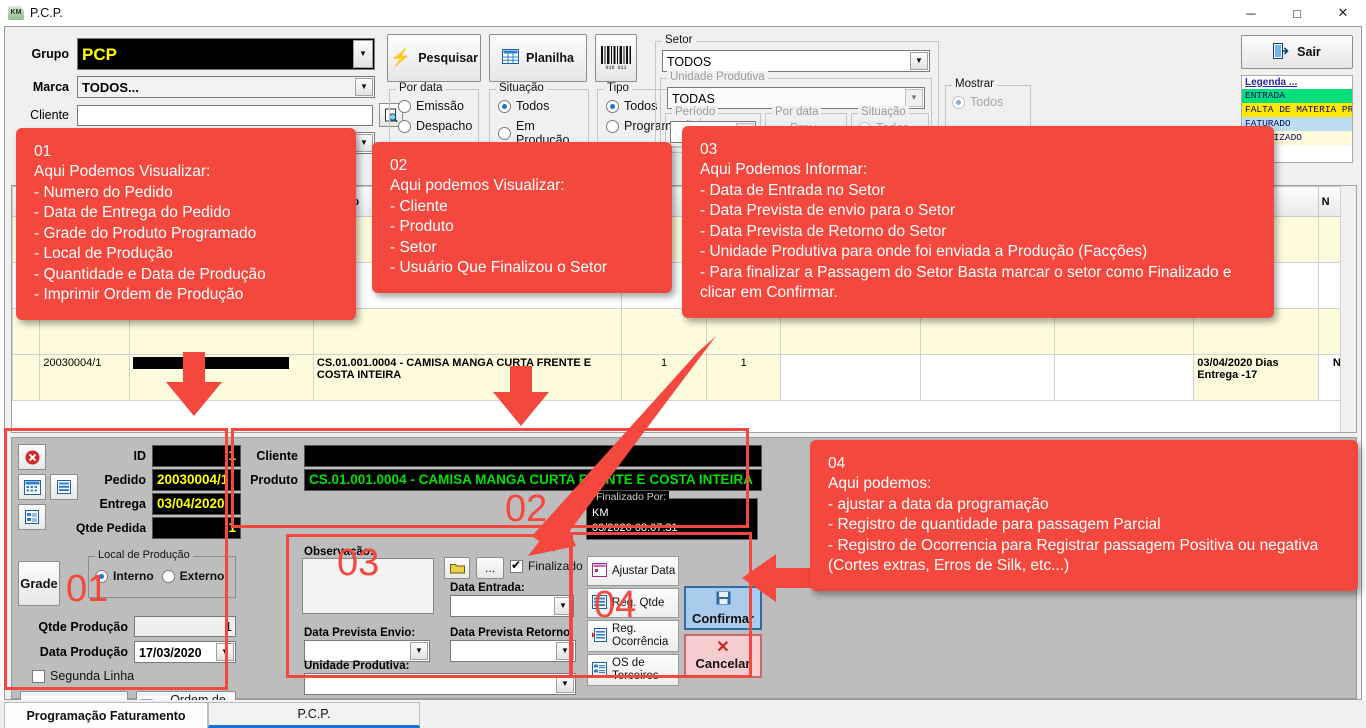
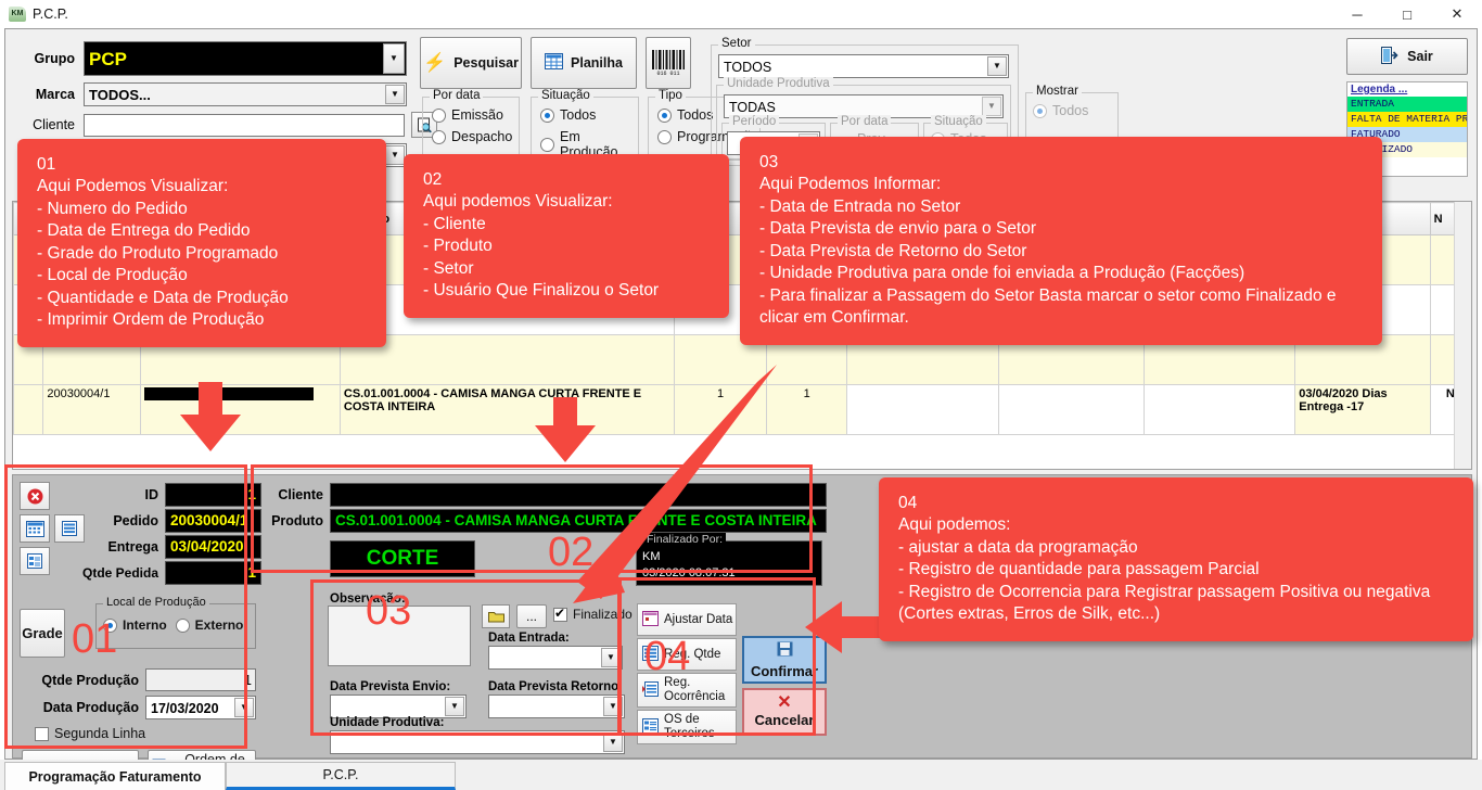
  P.C.P.
  ─
  □
  ✕
  Grupo
  PCP
  ▼
  Marca
  TODOS...
  ▼
  Cliente
  ▼
  ⚡
  Pesquisar
  Planilha
  Por data
  Emissão
  Despacho
  Situação
  Todos
  Em Produção
  Tipo
  Todos
  Setor
  TODOS
  ▼
  Unidade Produtiva
  TODAS
  ▼
  Período
  Por data
  Situação
  Mostrar
  Todos
  Sair
  Legenda ...
  ENTRADA
  FALTA DE MATERIA PR
  FATURADO
  	20030004/1		CS.01.001.0004 - CAMISA MANGA CURTA FRENTE E COSTA INTEIRA	1	1				03/04/2020 Dias Entrega -17	N
  ID
  1
  Pedido
  20030004/1
  Entrega
  03/04/2020
  Qtde Pedida
  1
  Grade
  Local de Produção
  Interno
  Externo
  Qtde Produção
  1
  Data Produção
  17/03/2020
  ▼
  Segunda Linha
  Cliente
  Produto
  CS.01.001.0004 - CAMISA MANGA CURTA FNTE E COSTA INTEIRA
+ CORTE
  Finalizado Por:
  KM
  03/2020 08:07:31
  Observação:
  ...
  Finalizado
  Data Entrada:
  ▼
  Data Prevista Envio:
  ▼
  Data Prevista Retorno:
  ▼
  Unidade Produtiva:
  ▼
  Ajustar Data
  Reg. Qtde
  Reg. Ocorrência
  OS de Terceiros
  Confirmar
  ✕
  Cancelar
  Programação Faturamento
  P.C.P.
  01
  02
  03
  04
  01
  Aqui Podemos Visualizar:
  - Numero do Pedido
  - Data de Entrega do Pedido
  - Grade do Produto Programado
  - Local de Produção
  - Quantidade e Data de Produção
  - Imprimir Ordem de Produção
  02
  Aqui podemos Visualizar:
  - Cliente
  - Produto
  - Setor
  - Usuário Que Finalizou o Setor
  03
  Aqui Podemos Informar:
  - Data de Entrada no Setor
  - Data Prevista de envio para o Setor
  - Data Prevista de Retorno do Setor
  - Unidade Produtiva para onde foi enviada a Produção (Facções)
  - Para finalizar a Passagem do Setor Basta marcar o setor como Finalizado e clicar em Confirmar.
  04
  Aqui podemos:
  - ajustar a data da programação
  - Registro de quantidade para passagem Parcial
  - Registro de Ocorrencia para Registrar passagem Positiva ou negativa (Cortes extras, Erros de Silk, etc...)
